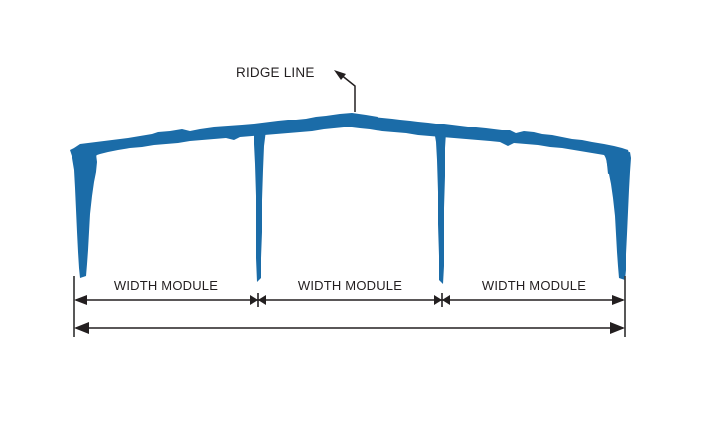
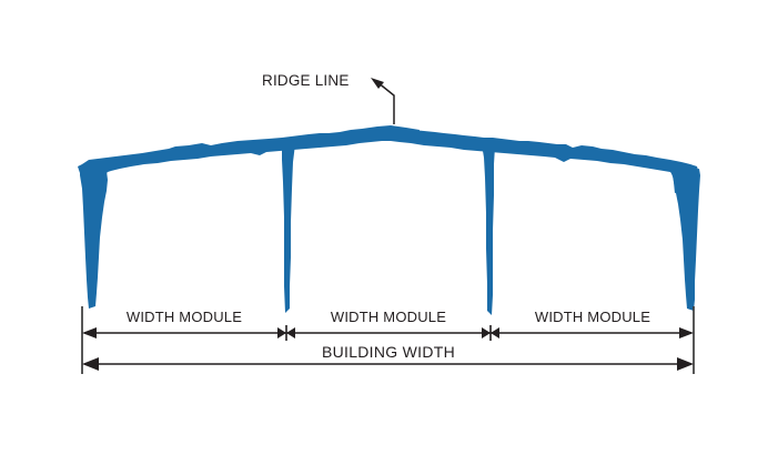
  RIDGE LINE
  WIDTH MODULE
  WIDTH MODULE
  WIDTH MODULE
+ BUILDING WIDTH
